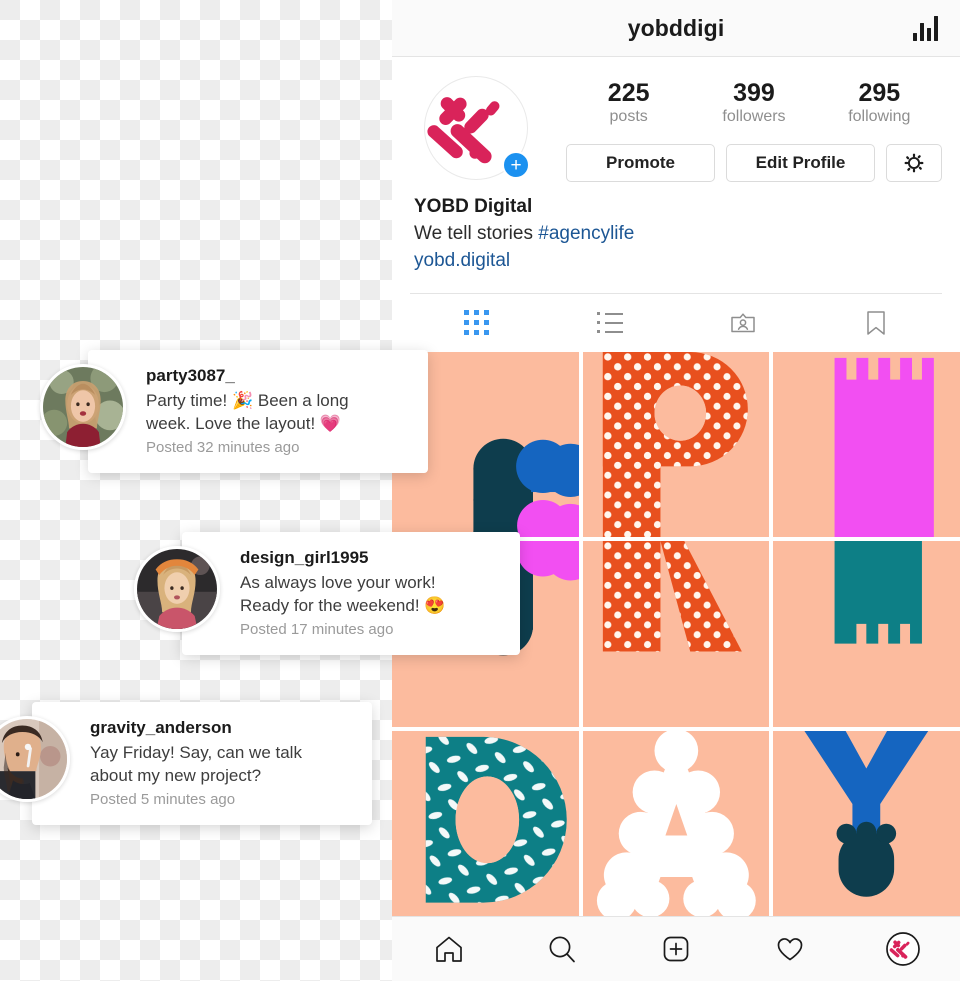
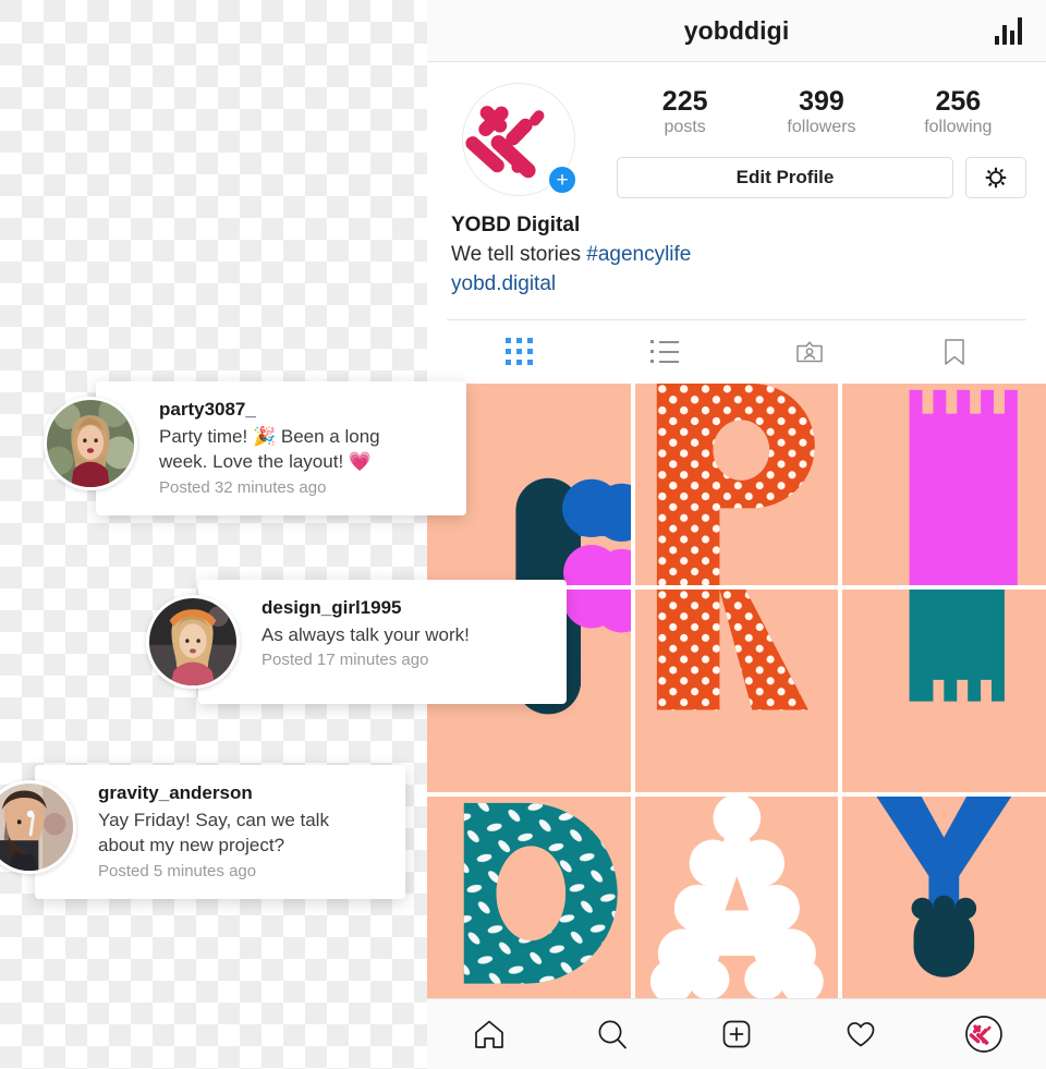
  yobddigi
  +
  225
  posts
  399
  followers
- 295
+ 256
  following
- Promote
  Edit Profile
  YOBD Digital
  We tell stories #agencylife
  yobd.digital
  party3087_
  Party time! 🎉 Been a long
  week. Love the layout! 💗
  Posted 32 minutes ago
  design_girl1995
- As always love your work!
+ As always talk your work!
- Ready for the weekend! 😍
  Posted 17 minutes ago
  gravity_anderson
  Yay Friday! Say, can we talk
  about my new project?
  Posted 5 minutes ago
